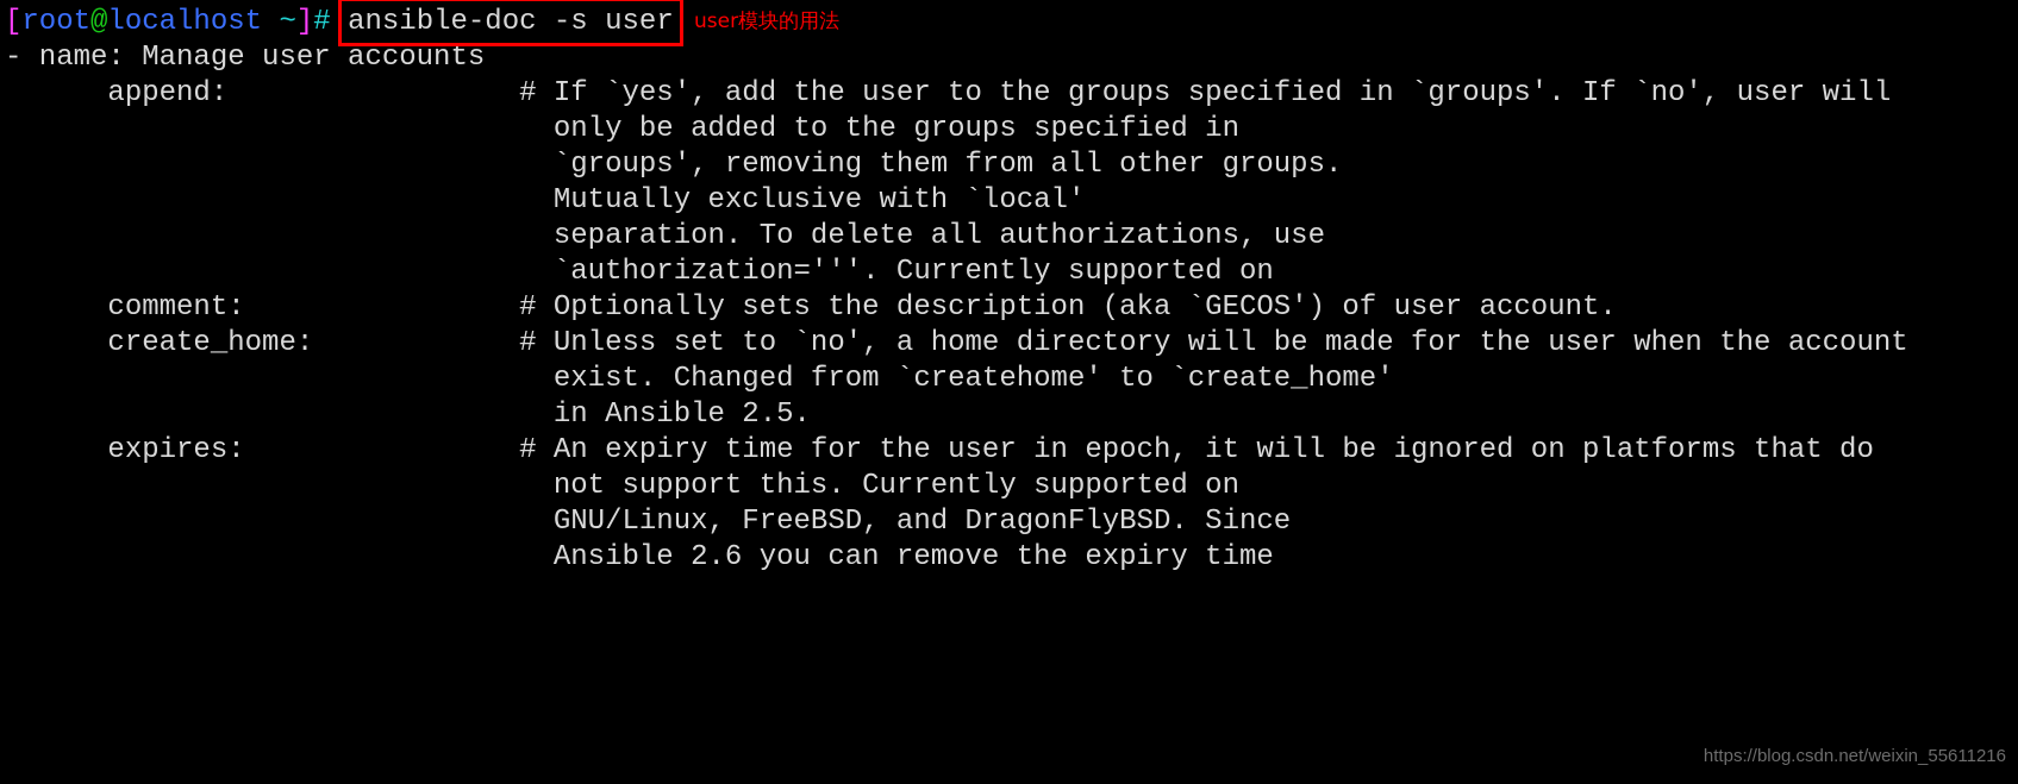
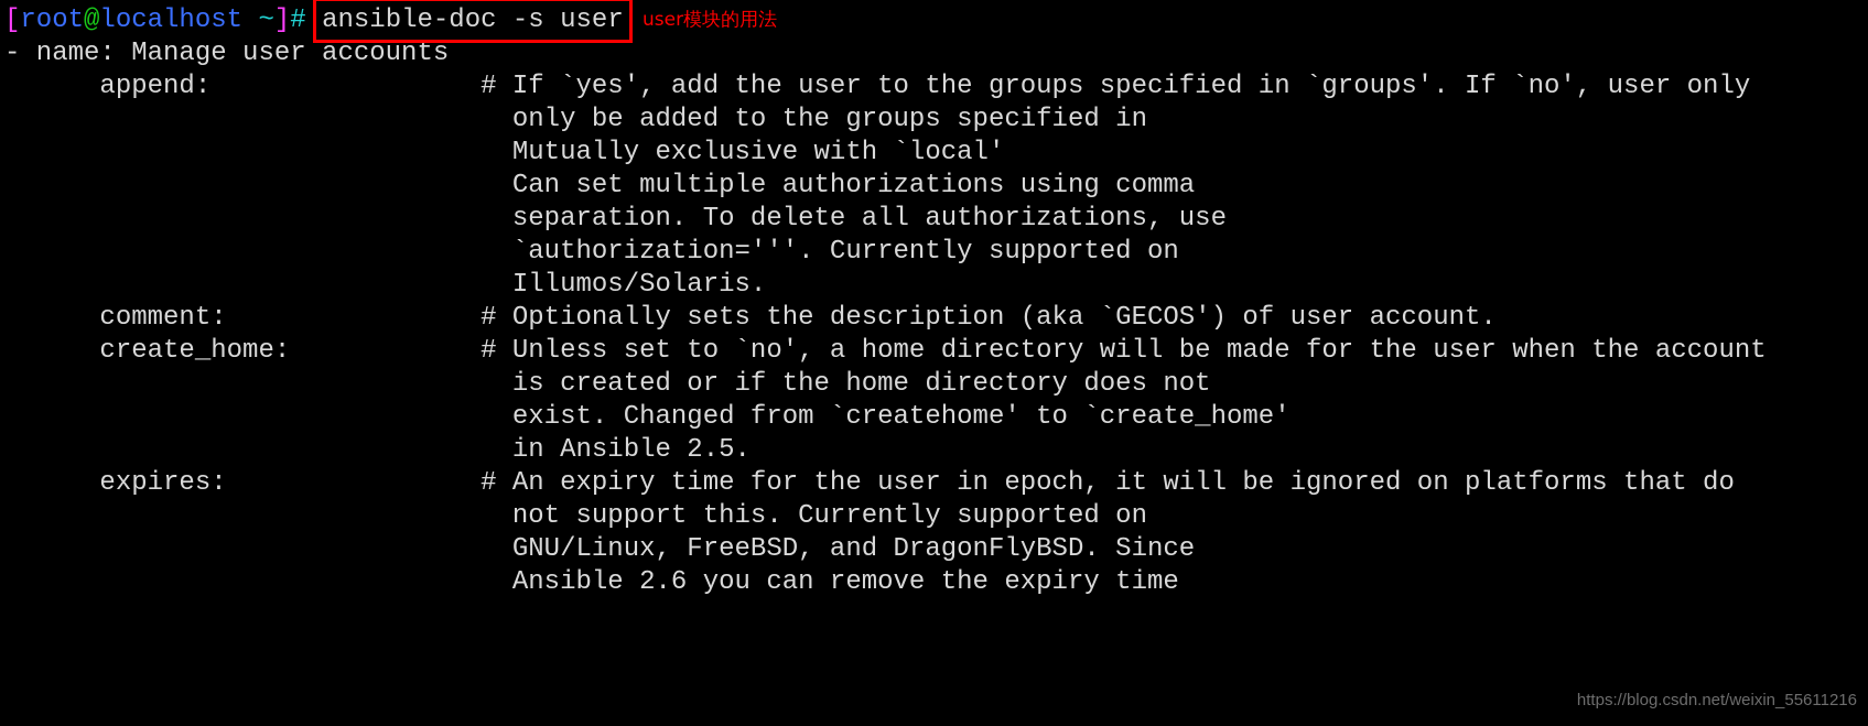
  [root@localhost ~]# ansible-doc -s user
  user模块的用法
  - name: Manage user accounts
- append: # If `yes', add the user to the groups specified in `groups'. If `no', user will
+ append: # If `yes', add the user to the groups specified in `groups'. If `no', user only
  only be added to the groups specified in
- `groups', removing them from all other groups.
  Mutually exclusive with `local'
+ Can set multiple authorizations using comma
  separation. To delete all authorizations, use
  `authorization='''. Currently supported on
+ Illumos/Solaris.
  comment: # Optionally sets the description (aka `GECOS') of user account.
  create_home: # Unless set to `no', a home directory will be made for the user when the account
+ is created or if the home directory does not
  exist. Changed from `createhome' to `create_home'
  in Ansible 2.5.
  expires: # An expiry time for the user in epoch, it will be ignored on platforms that do
  not support this. Currently supported on
  GNU/Linux, FreeBSD, and DragonFlyBSD. Since
  Ansible 2.6 you can remove the expiry time
  https://blog.csdn.net/weixin_55611216
